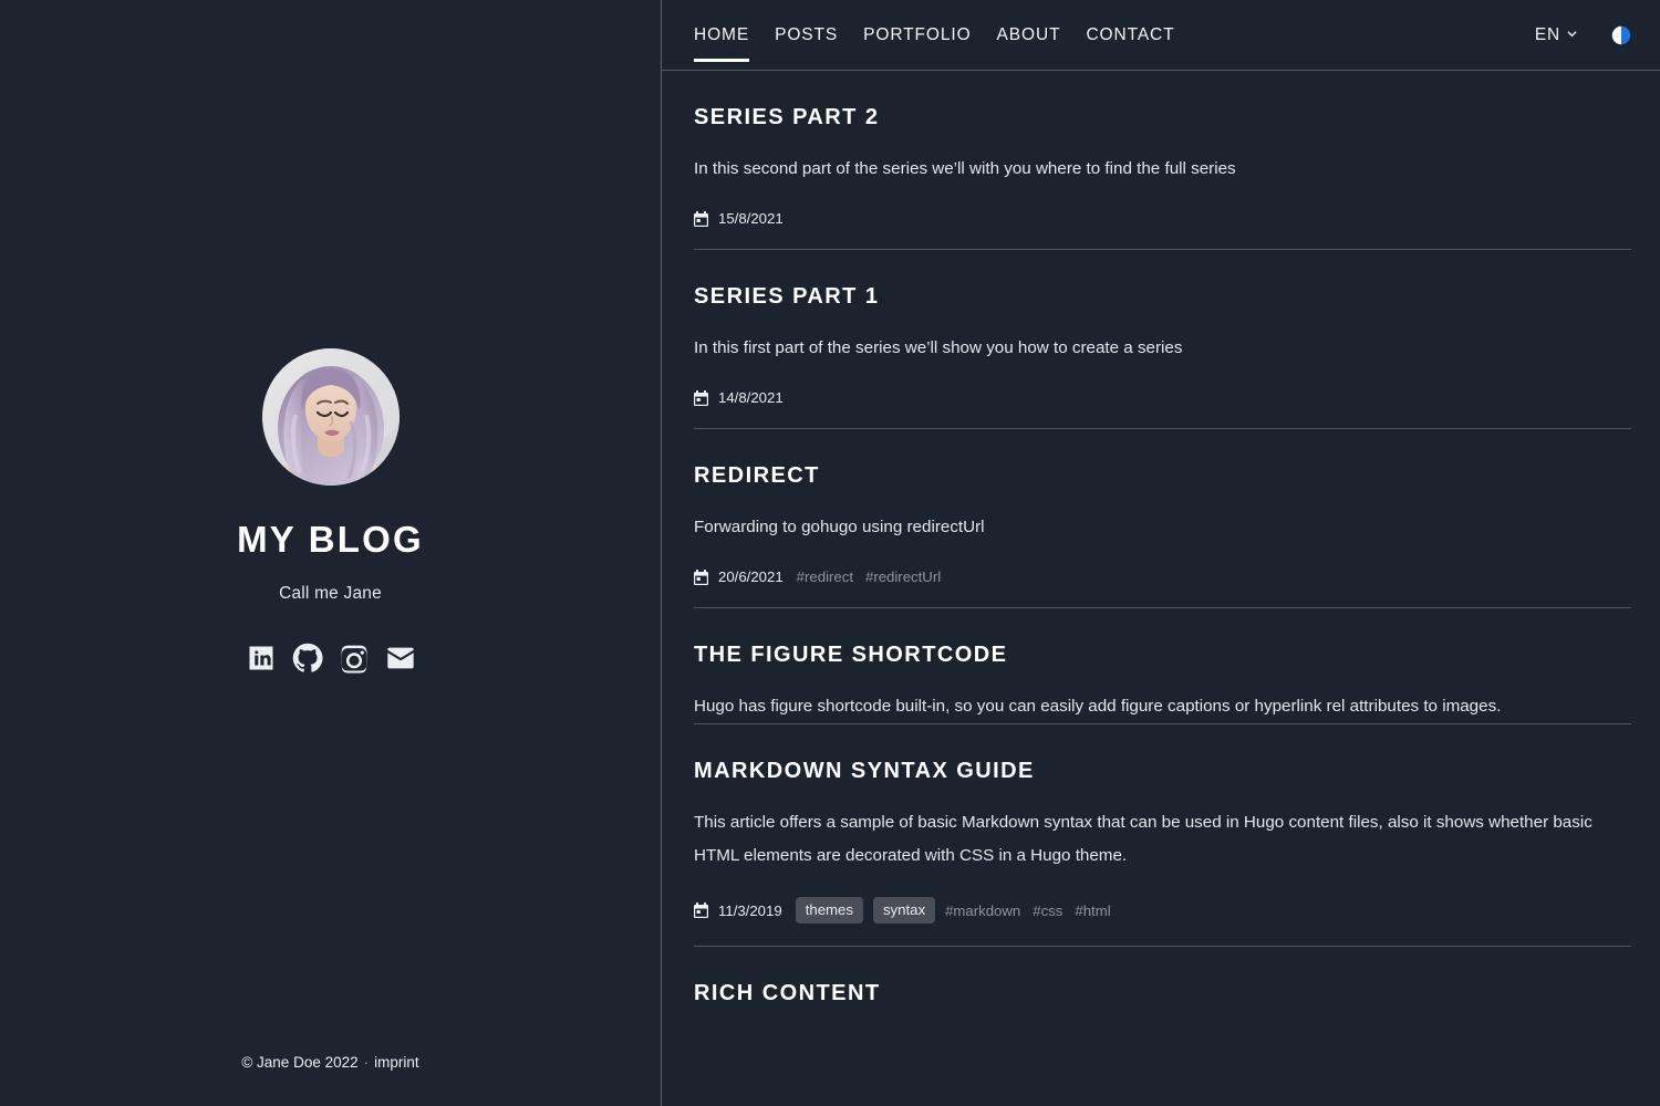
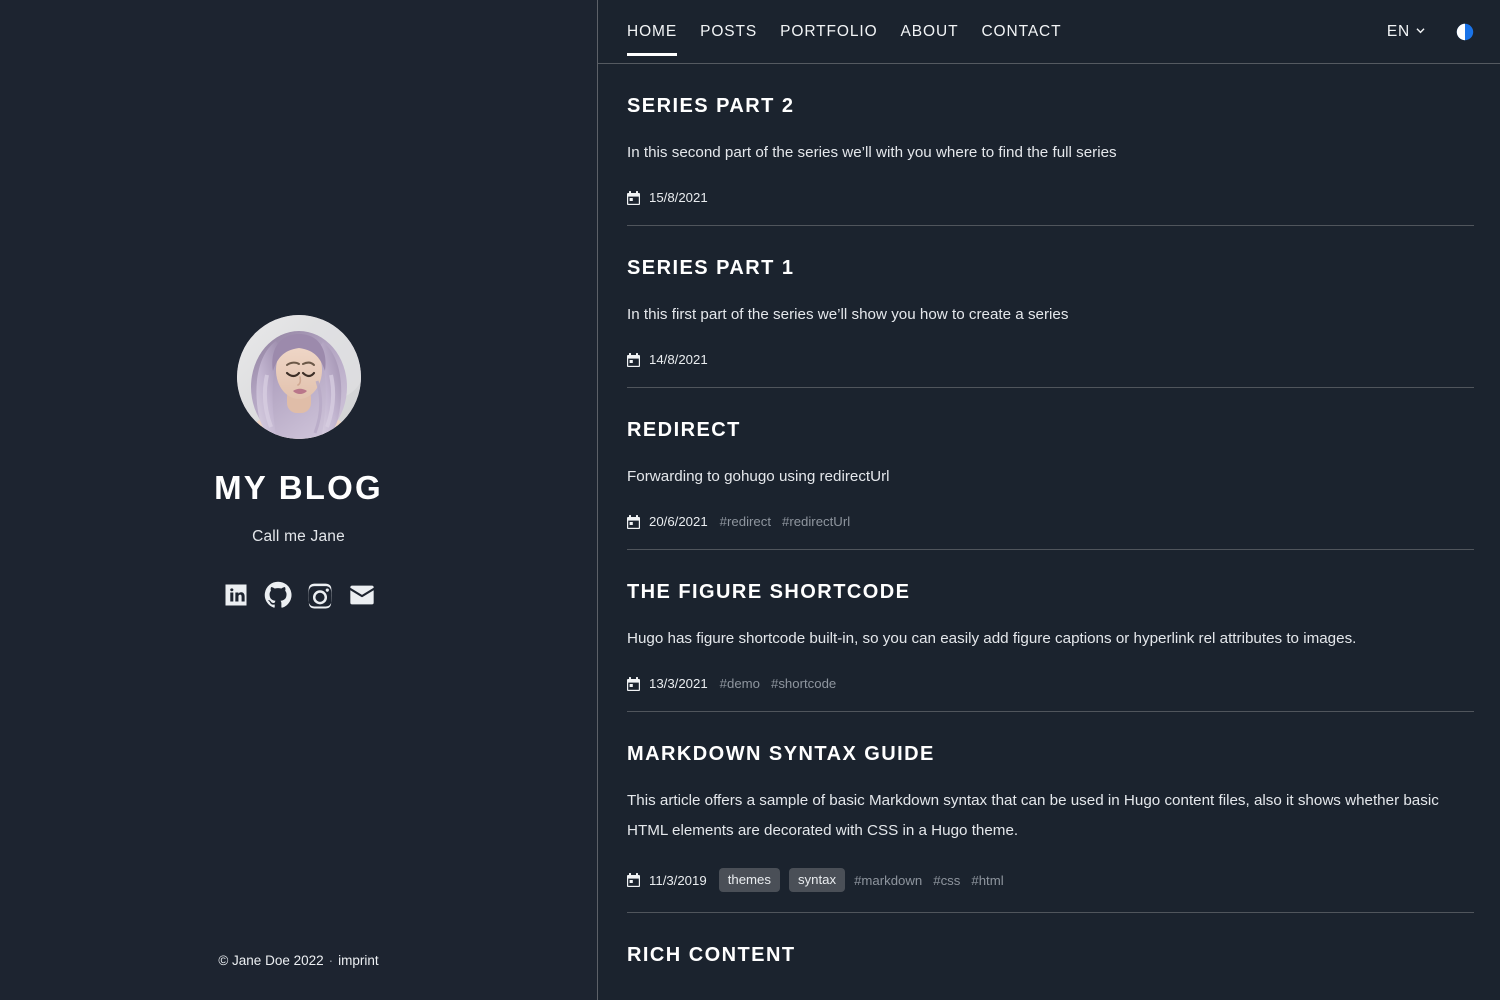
  MY BLOG
  Call me Jane
  © Jane Doe 2022 · imprint
  HOME
  POSTS
  PORTFOLIO
  ABOUT
  CONTACT
  EN
  SERIES PART 2
  In this second part of the series we’ll with you where to find the full series
  15/8/2021
  SERIES PART 1
  In this first part of the series we’ll show you how to create a series
  14/8/2021
  REDIRECT
  Forwarding to gohugo using redirectUrl
  20/6/2021
  #redirect
  #redirectUrl
  THE FIGURE SHORTCODE
  Hugo has figure shortcode built-in, so you can easily add figure captions or hyperlink rel attributes to images.
+ 13/3/2021
+ #demo
+ #shortcode
  MARKDOWN SYNTAX GUIDE
  This article offers a sample of basic Markdown syntax that can be used in Hugo content files, also it shows whether basic HTML elements are decorated with CSS in a Hugo theme.
  11/3/2019
  themes
  syntax
  #markdown
  #css
  #html
  RICH CONTENT
